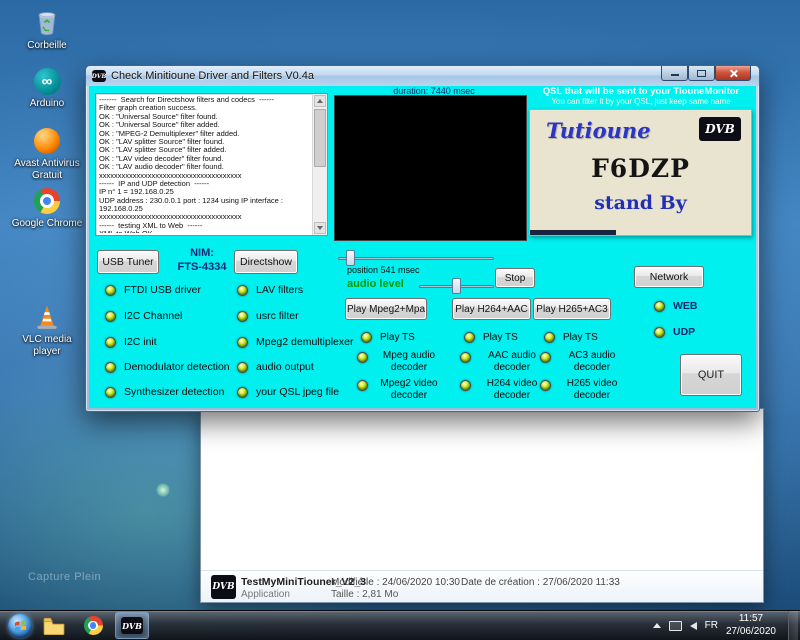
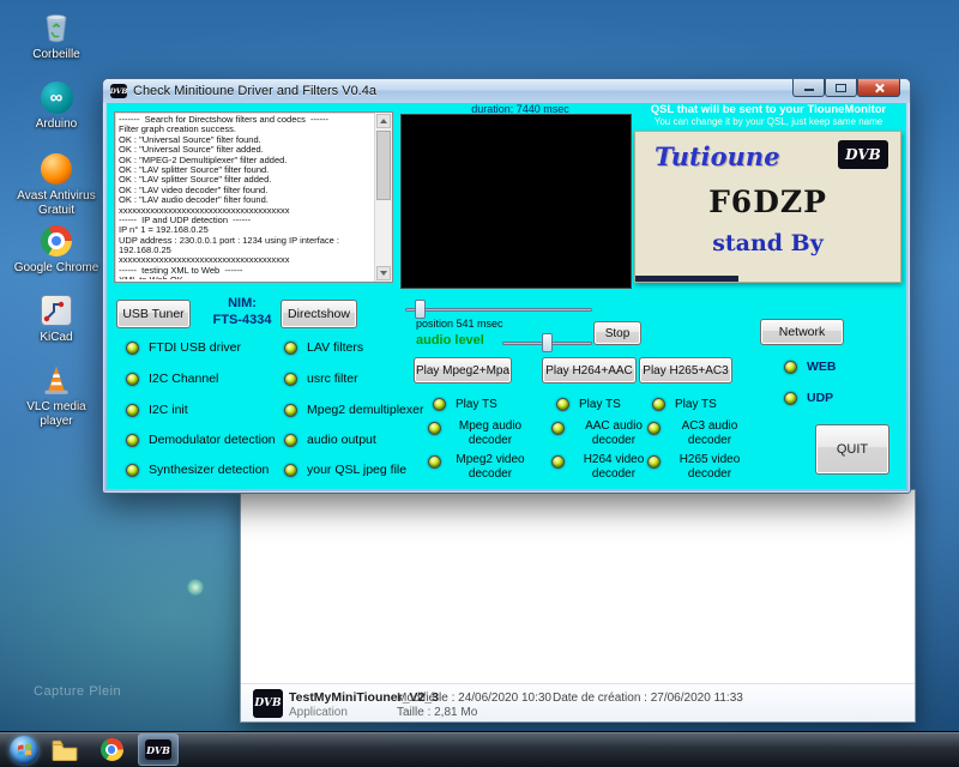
  Corbeille
  ∞
  Arduino
  Avast Antivirus Gratuit
  Google Chrome
+ KiCad
  VLC media player
  Capture Plein
  DVB
  TestMyMiniTiouner_V2_3
  Modifié le : 24/06/2020 10:30
  Date de création : 27/06/2020 11:33
  Application
  Taille : 2,81 Mo
  Check Minitioune Driver and Filters V0.4a
  ------- Search for Directshow filters and codecs ------
  Filter graph creation success.
  OK : "Universal Source" filter found.
  OK : "Universal Source" filter added.
  OK : "MPEG-2 Demultiplexer" filter added.
  OK : "LAV splitter Source" filter found.
  OK : "LAV splitter Source" filter added.
  OK : "LAV video decoder" filter found.
  OK : "LAV audio decoder" filter found.
  xxxxxxxxxxxxxxxxxxxxxxxxxxxxxxxxxxxxxx
  ------ IP and UDP detection ------
  IP n° 1 = 192.168.0.25
  UDP address : 230.0.0.1 port : 1234 using IP interface : 192.168.0.25
  xxxxxxxxxxxxxxxxxxxxxxxxxxxxxxxxxxxxxx
  ------ testing XML to Web ------
  duration: 7440 msec
  QSL that will be sent to your TiouneMonitor
- You can filter it by your QSL, just keep same name
+ You can change it by your QSL, just keep same name
  Tutioune
  DVB
  F6DZP
  stand By
  USB Tuner
  NIM:
  FTS-4334
  Directshow
  position 541 msec
  Stop
  audio level
  Network
  FTDI USB driver
  I2C Channel
  I2C init
  Demodulator detection
  Synthesizer detection
  LAV filters
  usrc filter
  Mpeg2 demultiplexer
  audio output
  your QSL jpeg file
  Play Mpeg2+Mpa
  Play H264+AAC
  Play H265+AC3
  Play TS
  Play TS
  Play TS
  Mpeg audio decoder
  AAC audio decoder
  AC3 audio decoder
  Mpeg2 video decoder
  H264 video decoder
  H265 video decoder
  WEB
  UDP
  QUIT
  DVB
- FR
- 11:57
- 27/06/2020
